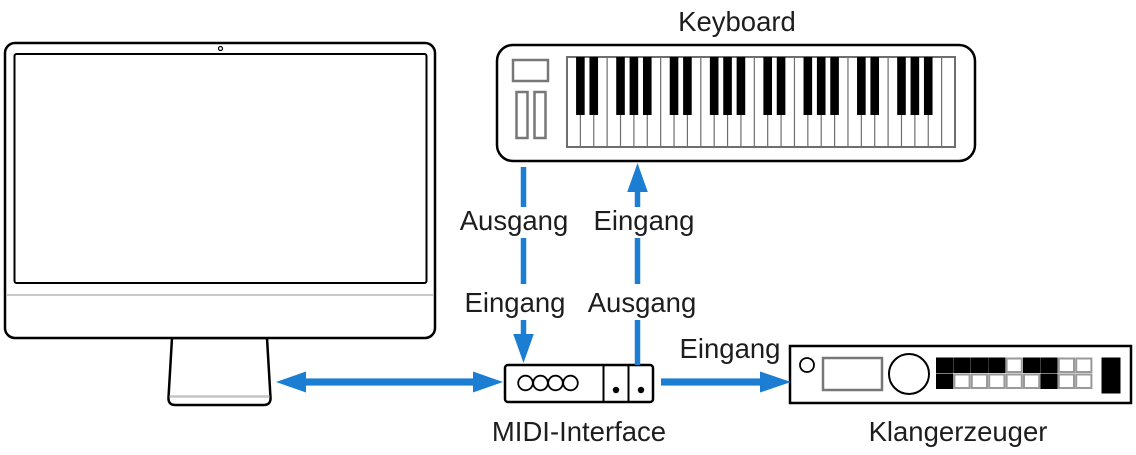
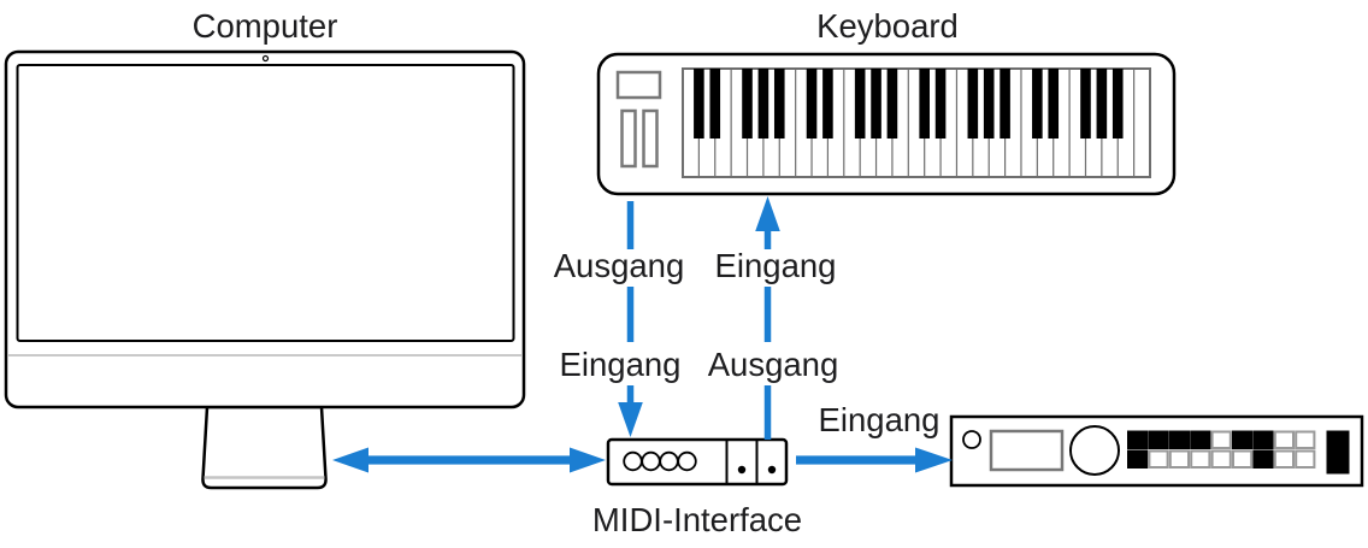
+ Computer
  Keyboard
  Ausgang
  Eingang
  Eingang
  Ausgang
  Eingang
  MIDI-Interface
- Klangerzeuger
